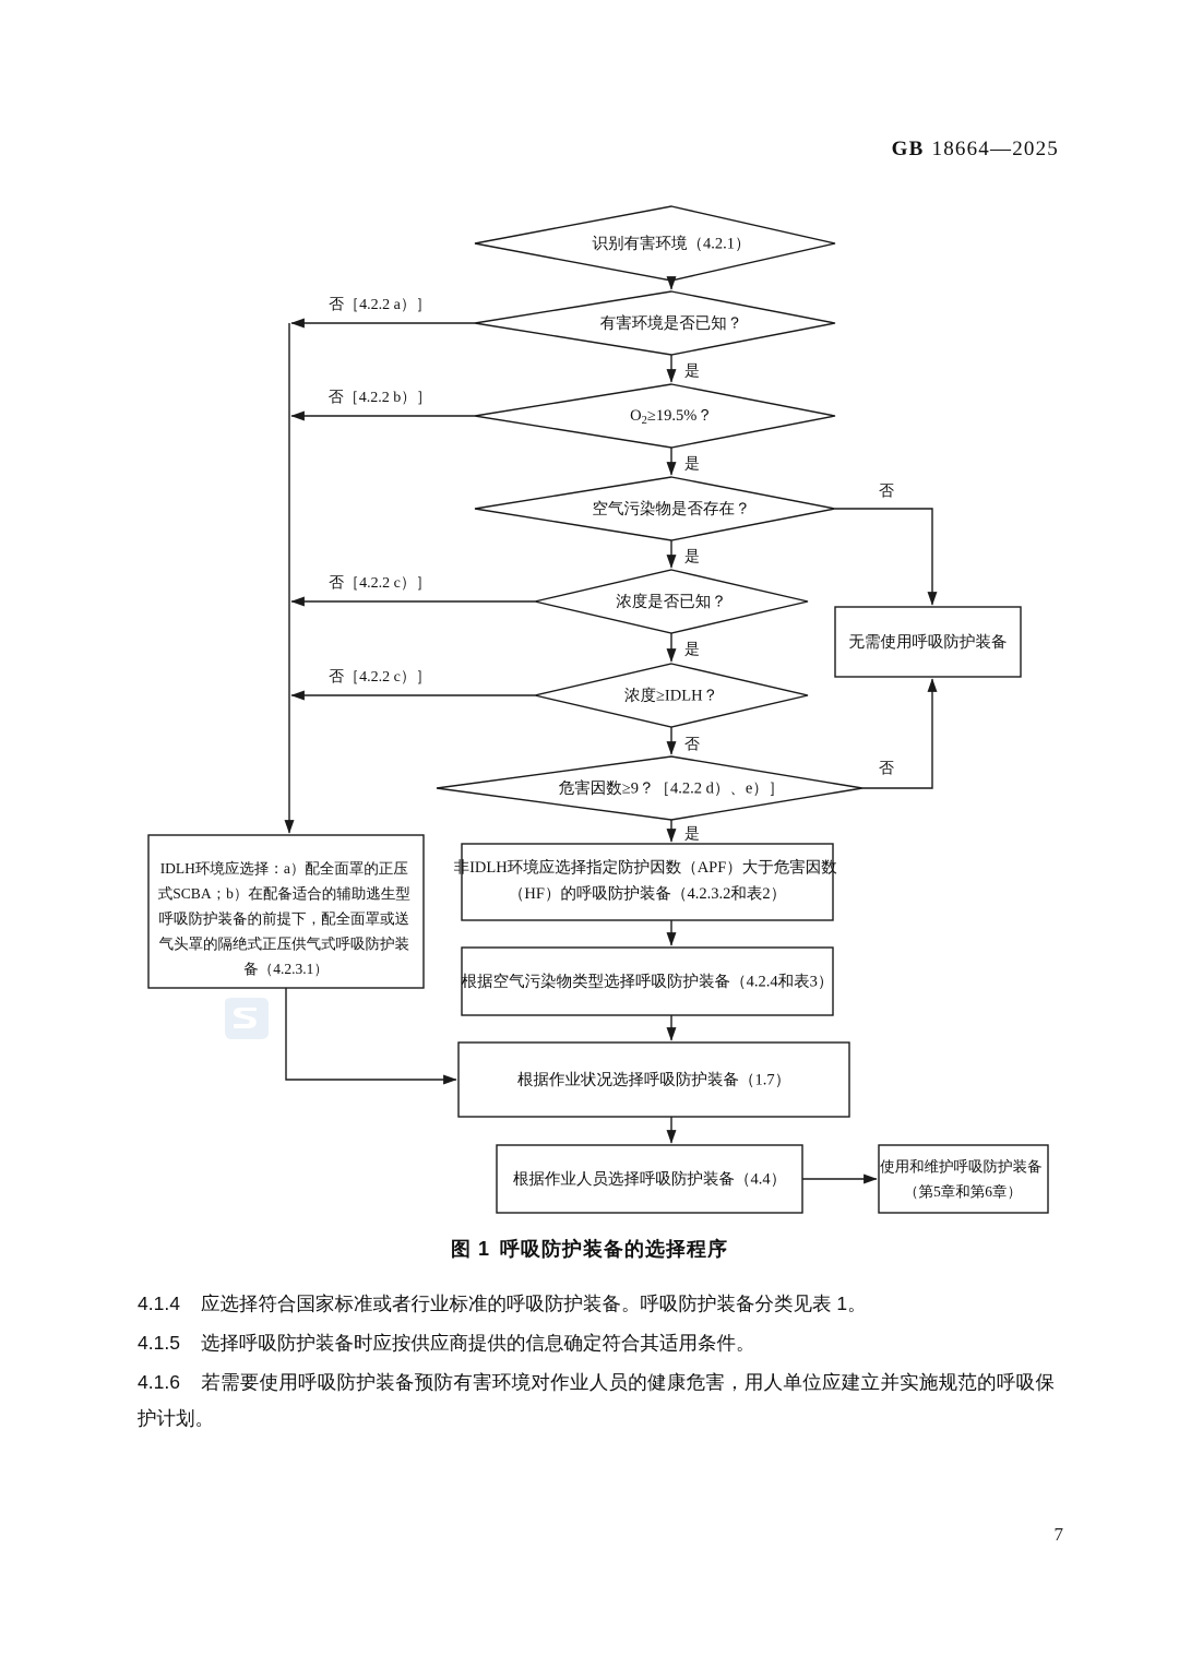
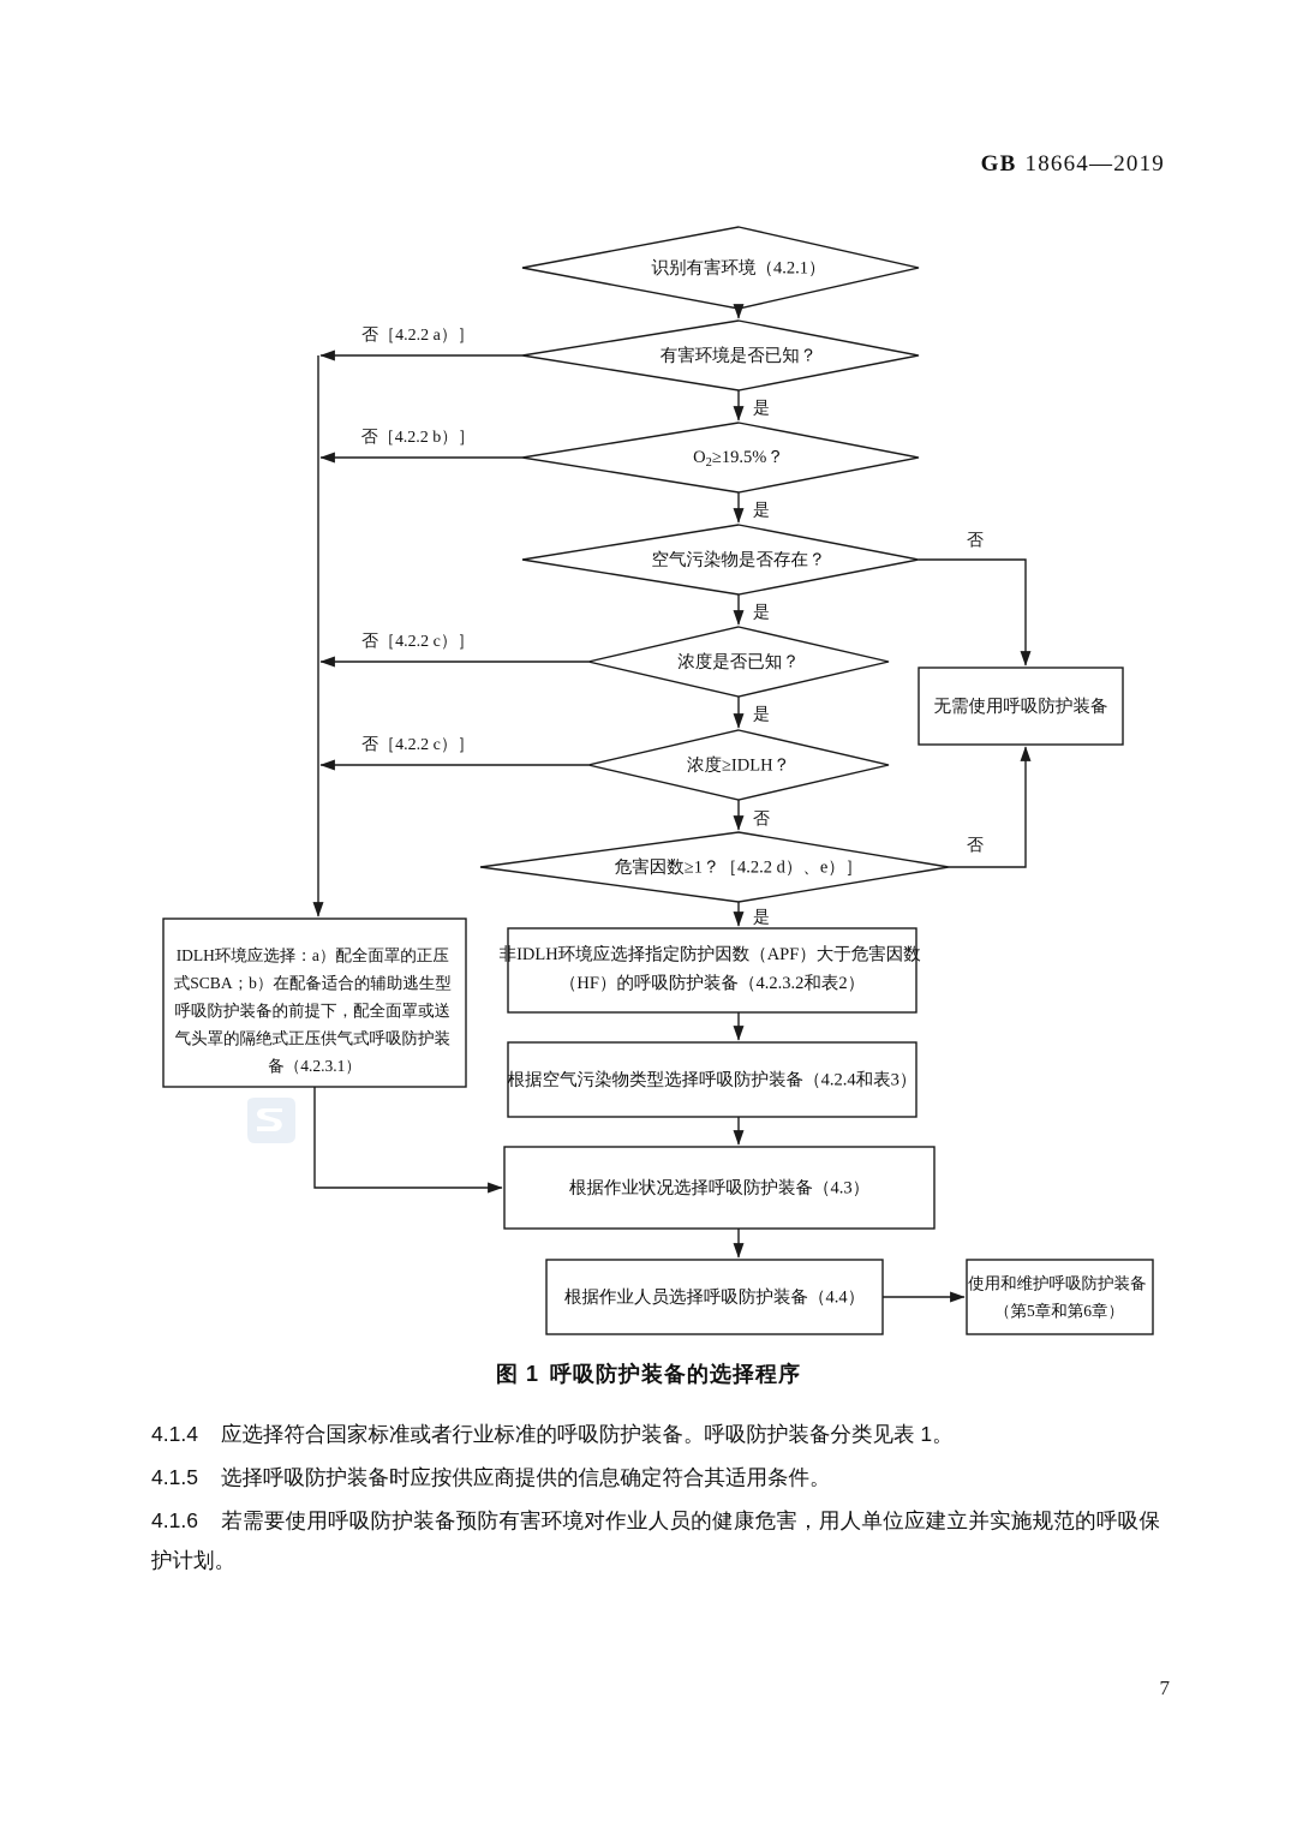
- GB 18664—2025
+ GB 18664—2019
  识别有害环境（4.2.1）
  有害环境是否已知？
  O2≥19.5%？
  空气污染物是否存在？
  浓度是否已知？
  浓度≥IDLH？
- 危害因数≥9？［4.2.2 d）、e）］
+ 危害因数≥1？［4.2.2 d）、e）］
  无需使用呼吸防护装备
  IDLH环境应选择：a）配全面罩的正压 式SCBA；b）在配备适合的辅助逃生型 呼吸防护装备的前提下，配全面罩或送 气头罩的隔绝式正压供气式呼吸防护装 备（4.2.3.1）
  非IDLH环境应选择指定防护因数（APF）大于危害因数 （HF）的呼吸防护装备（4.2.3.2和表2）
  根据空气污染物类型选择呼吸防护装备（4.2.4和表3）
- 根据作业状况选择呼吸防护装备（1.7）
+ 根据作业状况选择呼吸防护装备（4.3）
  根据作业人员选择呼吸防护装备（4.4）
  使用和维护呼吸防护装备 （第5章和第6章）
  否［4.2.2 a）］
  否［4.2.2 b）］
  否［4.2.2 c）］
  否［4.2.2 c）］
  是
  是
  是
  是
  否
  否
  否
  是
  图 1 呼吸防护装备的选择程序
  4.1.4 应选择符合国家标准或者行业标准的呼吸防护装备。呼吸防护装备分类见表 1。
  4.1.5 选择呼吸防护装备时应按供应商提供的信息确定符合其适用条件。
  4.1.6 若需要使用呼吸防护装备预防有害环境对作业人员的健康危害，用人单位应建立并实施规范的呼吸保护计划。
  7
